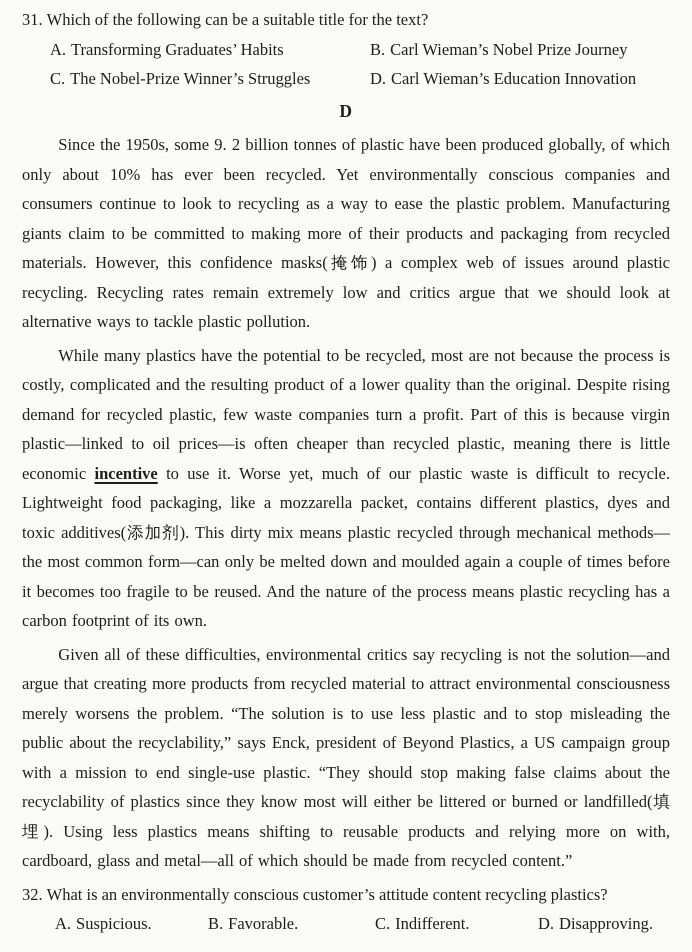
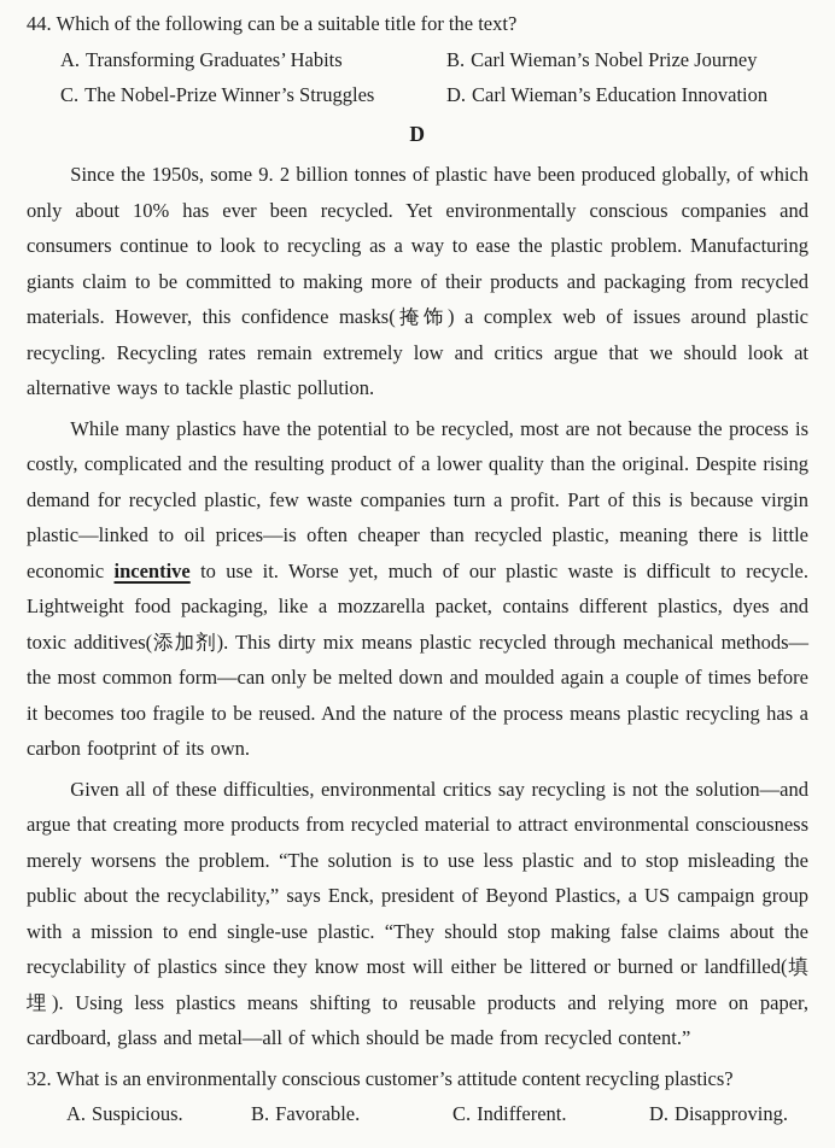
- 31. Which of the following can be a suitable title for the text?
+ 44. Which of the following can be a suitable title for the text?
  A. Transforming Graduates’ Habits
  B. Carl Wieman’s Nobel Prize Journey
  C. The Nobel-Prize Winner’s Struggles
  D. Carl Wieman’s Education Innovation
  D
  Since the 1950s, some 9. 2 billion tonnes of plastic have been produced globally, of which only about 10% has ever been recycled. Yet environmentally conscious companies and consumers continue to look to recycling as a way to ease the plastic problem. Manufacturing giants claim to be committed to making more of their products and packaging from recycled materials. However, this confidence masks(掩饰) a complex web of issues around plastic recycling. Recycling rates remain extremely low and critics argue that we should look at alternative ways to tackle plastic pollution.
  While many plastics have the potential to be recycled, most are not because the process is costly, complicated and the resulting product of a lower quality than the original. Despite rising demand for recycled plastic, few waste companies turn a profit. Part of this is because virgin plastic—linked to oil prices—is often cheaper than recycled plastic, meaning there is little economic incentive to use it. Worse yet, much of our plastic waste is difficult to recycle. Lightweight food packaging, like a mozzarella packet, contains different plastics, dyes and toxic additives(添加剂). This dirty mix means plastic recycled through mechanical methods—the most common form—can only be melted down and moulded again a couple of times before it becomes too fragile to be reused. And the nature of the process means plastic recycling has a carbon footprint of its own.
- Given all of these difficulties, environmental critics say recycling is not the solution—and argue that creating more products from recycled material to attract environmental consciousness merely worsens the problem. “The solution is to use less plastic and to stop misleading the public about the recyclability,” says Enck, president of Beyond Plastics, a US campaign group with a mission to end single-use plastic. “They should stop making false claims about the recyclability of plastics since they know most will either be littered or burned or landfilled(填埋). Using less plastics means shifting to reusable products and relying more on with, cardboard, glass and metal—all of which should be made from recycled content.”
+ Given all of these difficulties, environmental critics say recycling is not the solution—and argue that creating more products from recycled material to attract environmental consciousness merely worsens the problem. “The solution is to use less plastic and to stop misleading the public about the recyclability,” says Enck, president of Beyond Plastics, a US campaign group with a mission to end single-use plastic. “They should stop making false claims about the recyclability of plastics since they know most will either be littered or burned or landfilled(填埋). Using less plastics means shifting to reusable products and relying more on paper, cardboard, glass and metal—all of which should be made from recycled content.”
  32. What is an environmentally conscious customer’s attitude content recycling plastics?
  A. Suspicious.
  B. Favorable.
  C. Indifferent.
  D. Disapproving.
